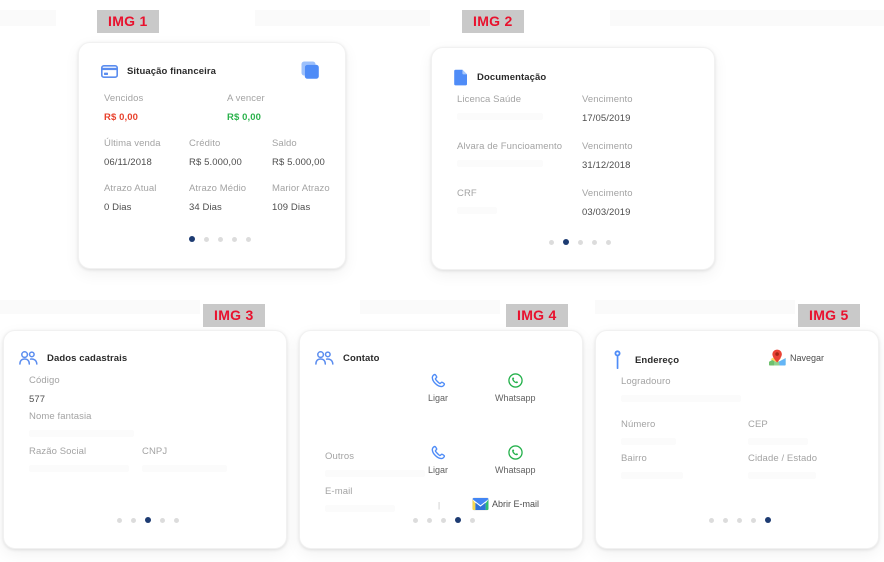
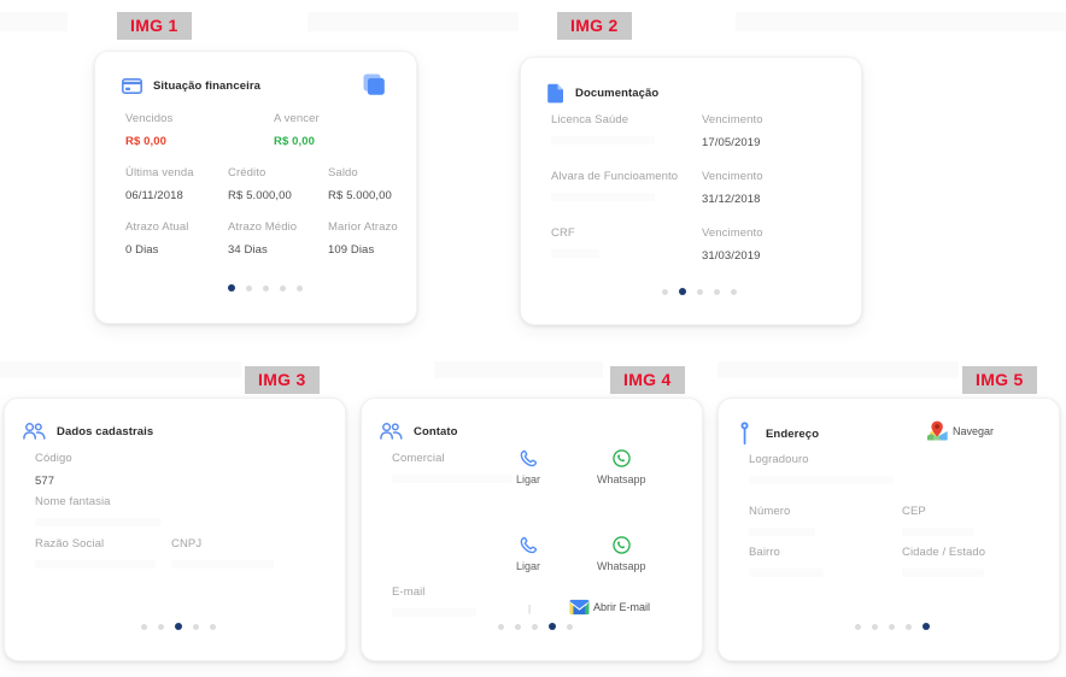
  IMG 1
  IMG 2
  IMG 3
  IMG 4
  IMG 5
  Situação financeira
  Vencidos
  R$ 0,00
  A vencer
  R$ 0,00
  Última venda
  06/11/2018
  Crédito
  R$ 5.000,00
  Saldo
  R$ 5.000,00
  Atrazo Atual
  0 Dias
  Atrazo Médio
  34 Dias
  Marior Atrazo
  109 Dias
  Documentação
  Licenca Saúde
  Vencimento
  17/05/2019
  Alvara de Funcioamento
  Vencimento
  31/12/2018
  CRF
  Vencimento
- 03/03/2019
+ 31/03/2019
  Dados cadastrais
  Código
  577
  Nome fantasia
  Razão Social
  CNPJ
  Contato
+ Comercial
  Ligar
  Whatsapp
- Outros
  Ligar
  Whatsapp
  E-mail
  |
  Abrir E-mail
  Endereço
  Navegar
  Logradouro
  Número
  CEP
  Bairro
  Cidade / Estado
